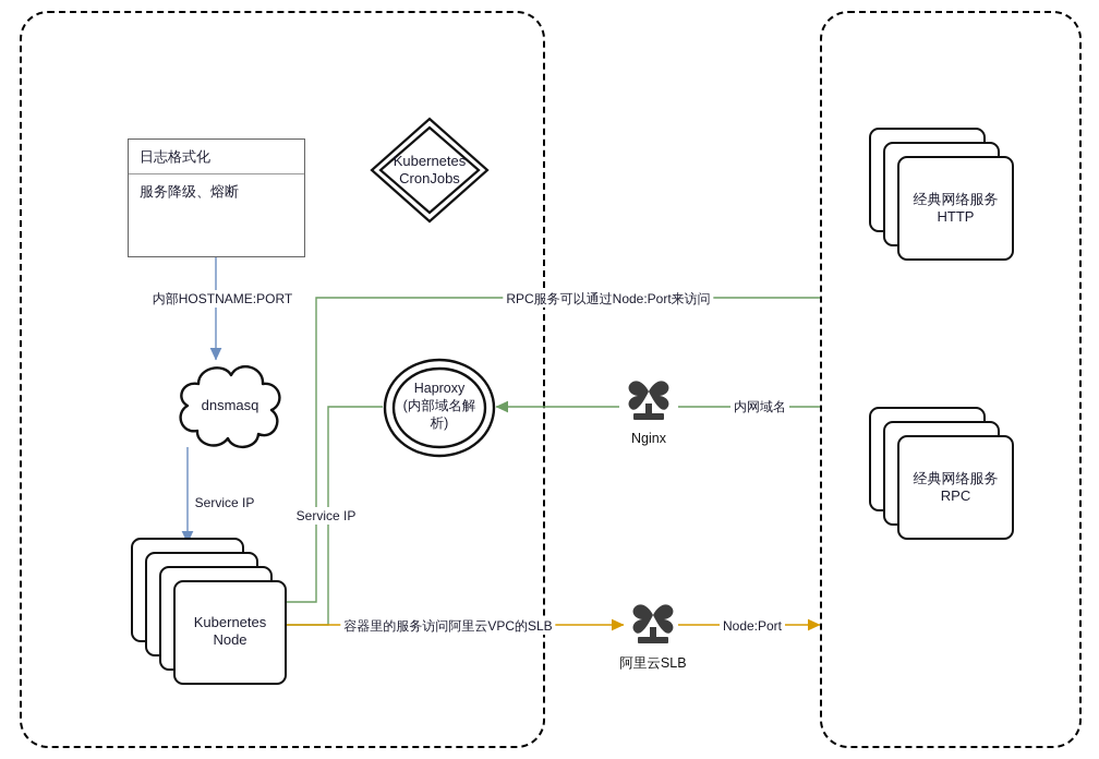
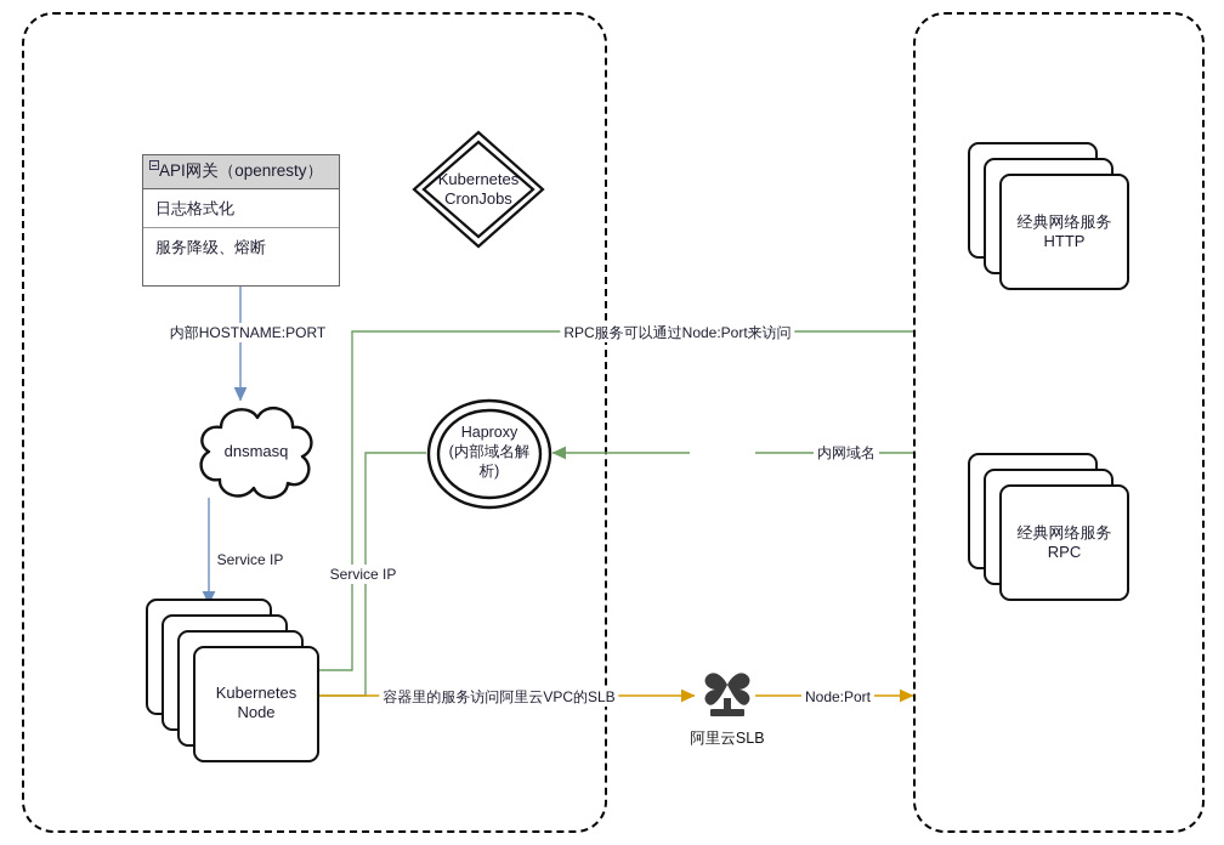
+ API网关（openresty）
  日志格式化
  服务降级、熔断
  Kubernetes
  CronJobs
  Haproxy
  (内部域名解
  析)
  dnsmasq
  Kubernetes
  Node
  经典网络服务
  HTTP
  经典网络服务
  RPC
- Nginx
  阿里云SLB
  内部HOSTNAME:PORT
  RPC服务可以通过Node:Port来访问
  Service IP
  Service IP
  内网域名
  容器里的服务访问阿里云VPC的SLB
  Node:Port
